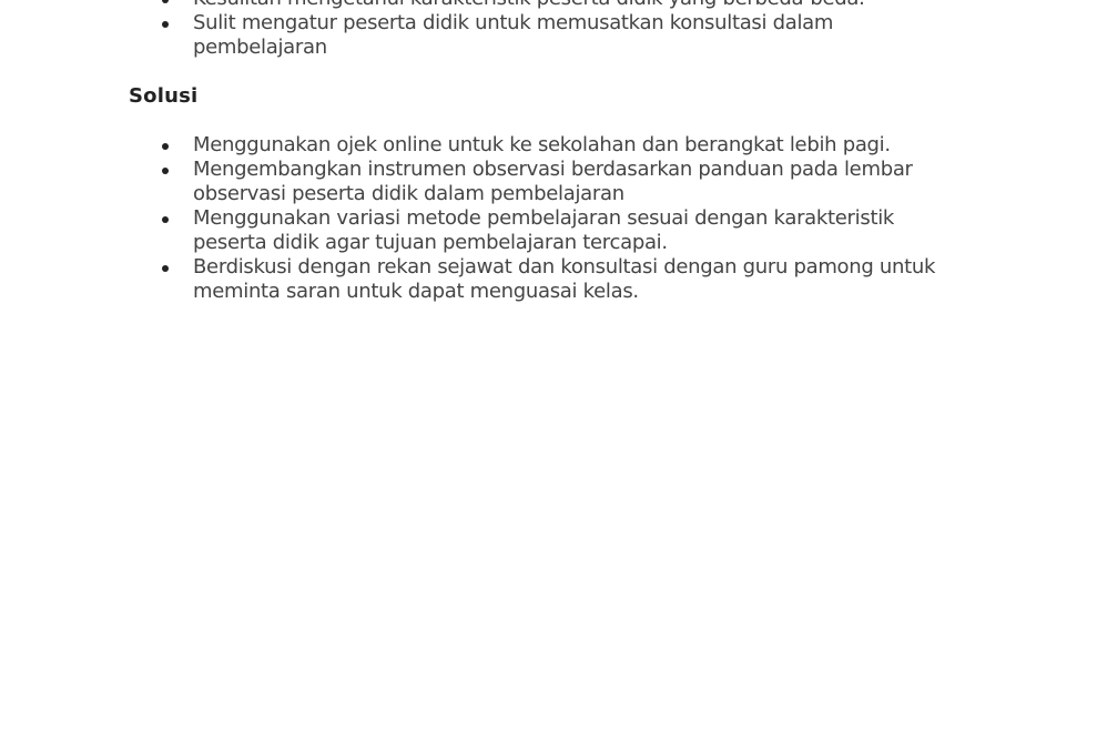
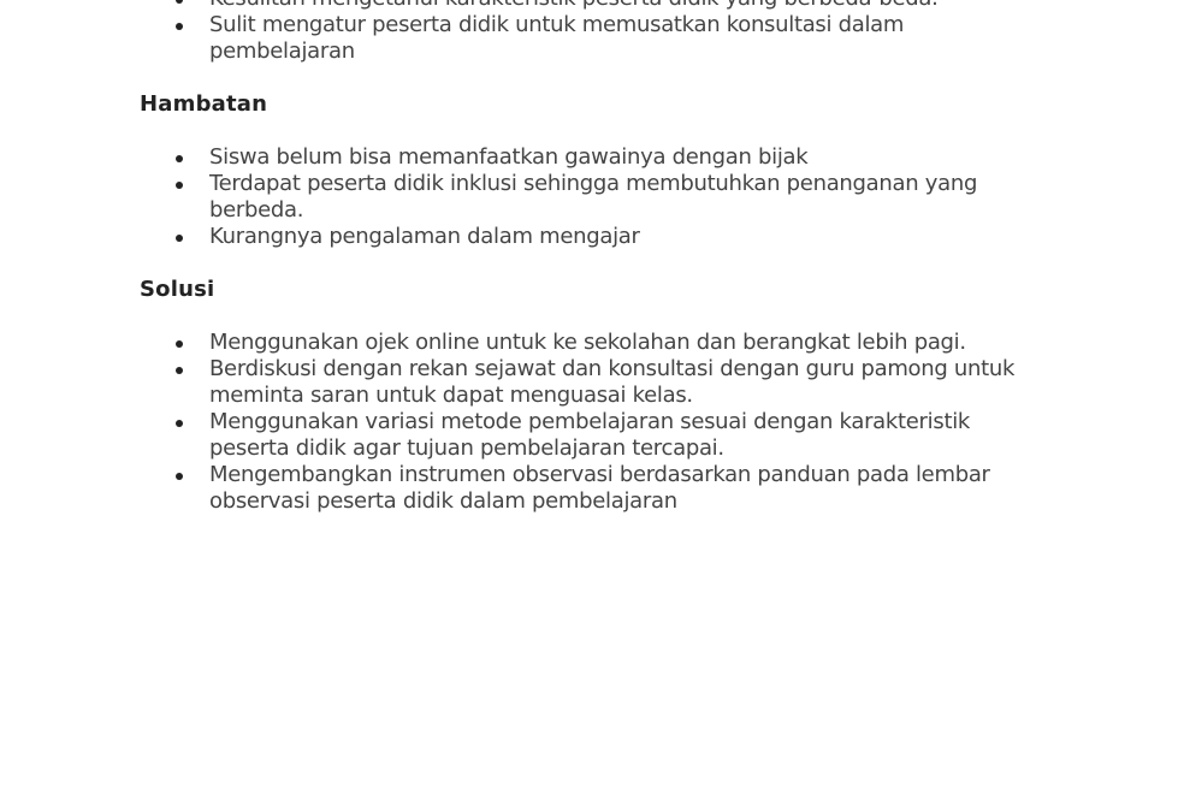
  Sulit mengatur peserta didik untuk memusatkan konsultasi dalam pembelajaran
+ Hambatan
+ Siswa belum bisa memanfaatkan gawainya dengan bijak
+ Terdapat peserta didik inklusi sehingga membutuhkan penanganan yang berbeda.
+ Kurangnya pengalaman dalam mengajar
  Solusi
  Menggunakan ojek online untuk ke sekolahan dan berangkat lebih pagi.
- Mengembangkan instrumen observasi berdasarkan panduan pada lembar observasi peserta didik dalam pembelajaran
+ Berdiskusi dengan rekan sejawat dan konsultasi dengan guru pamong untuk meminta saran untuk dapat menguasai kelas.
  Menggunakan variasi metode pembelajaran sesuai dengan karakteristik peserta didik agar tujuan pembelajaran tercapai.
- Berdiskusi dengan rekan sejawat dan konsultasi dengan guru pamong untuk meminta saran untuk dapat menguasai kelas.
+ Mengembangkan instrumen observasi berdasarkan panduan pada lembar observasi peserta didik dalam pembelajaran
